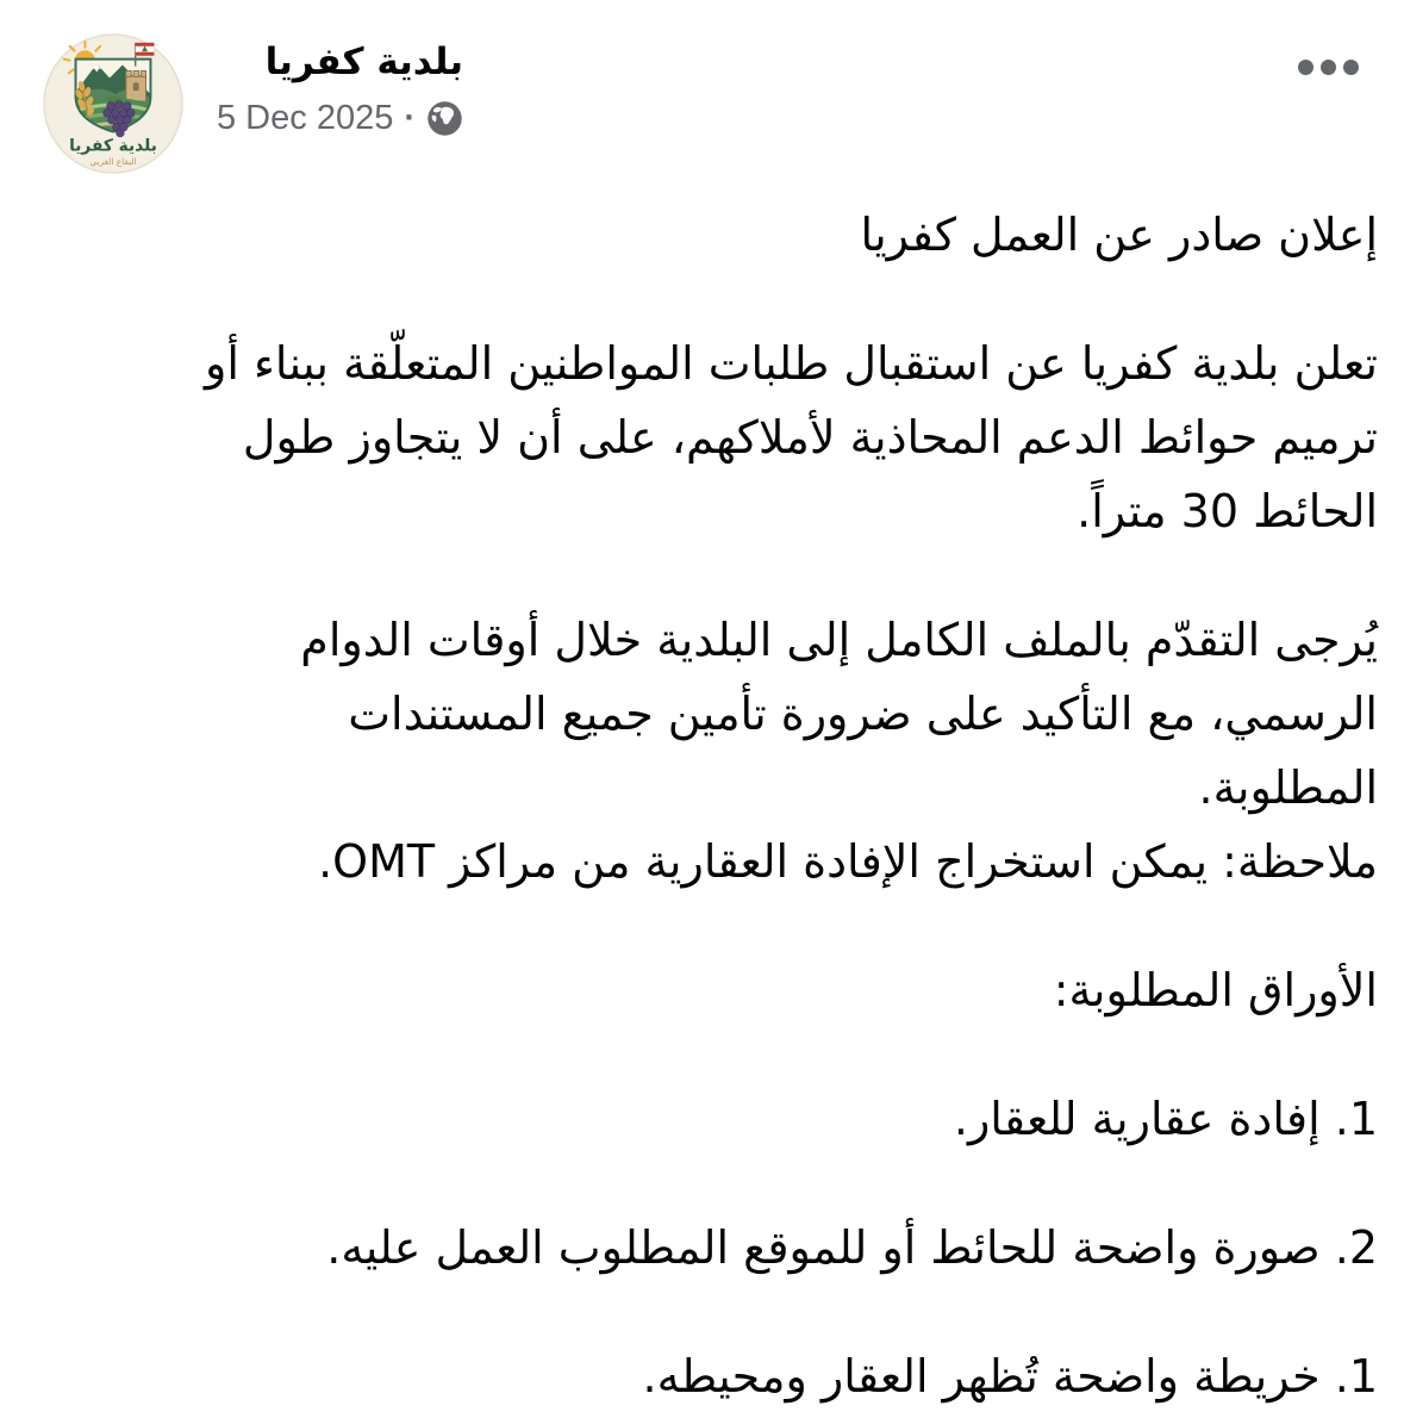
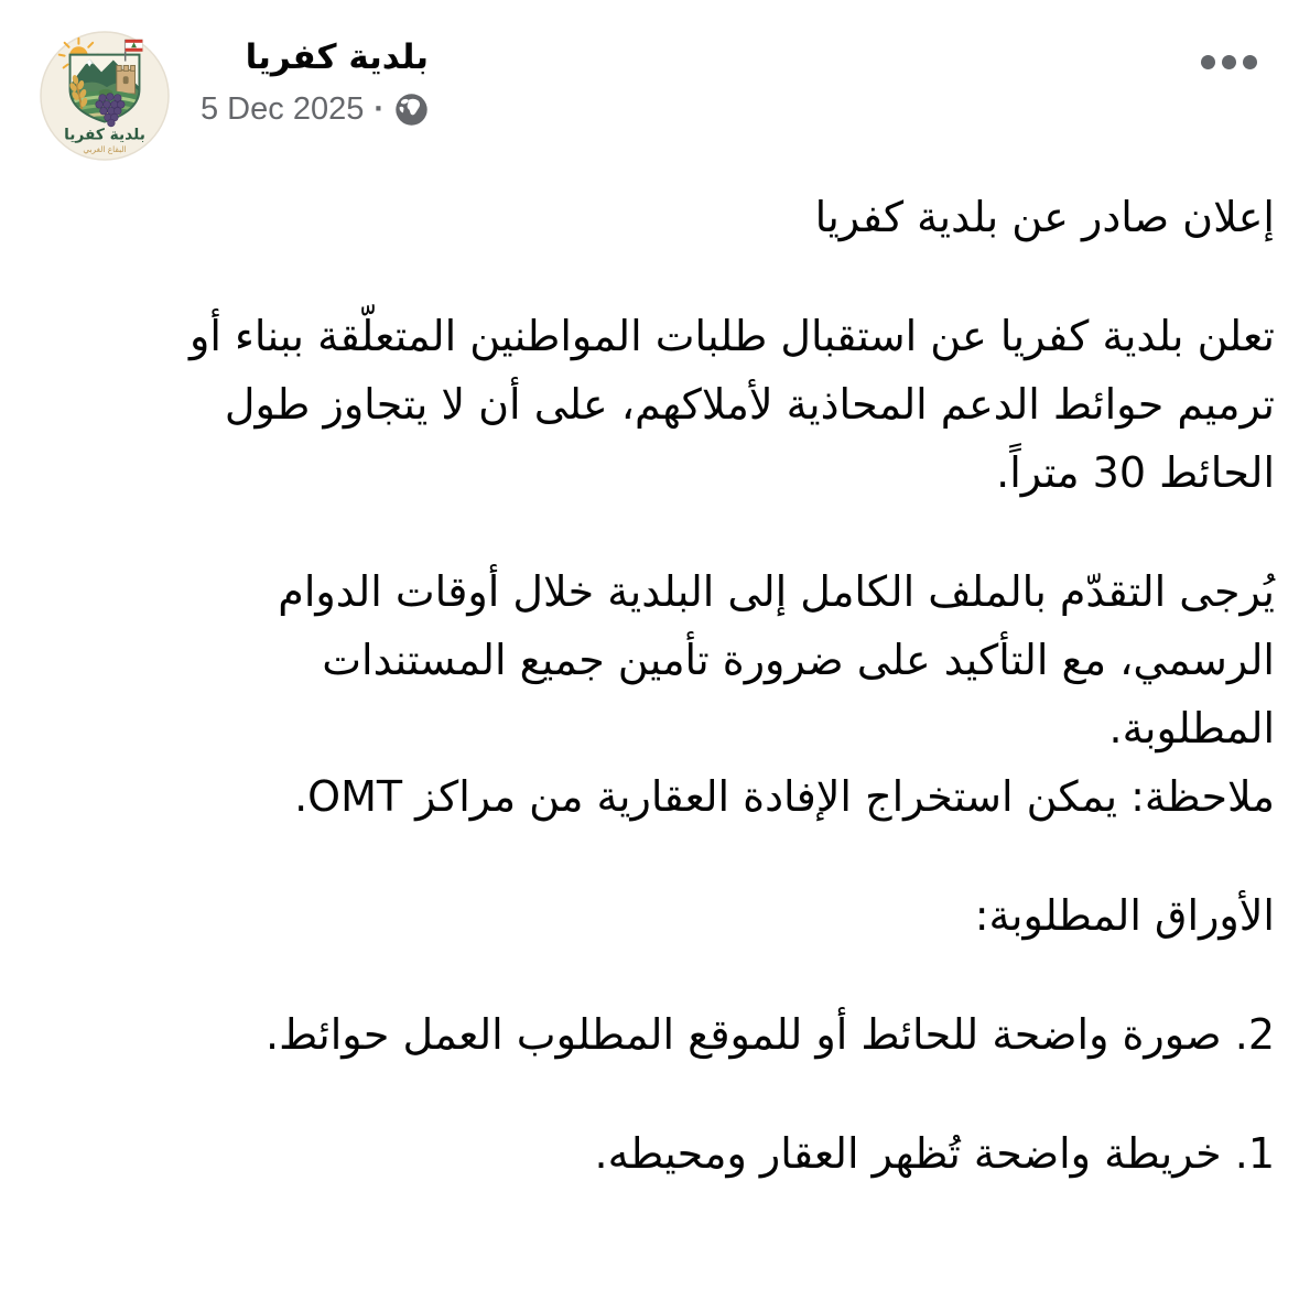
  بلدية كفريا
  البقاع الغربي
  بلدية كفريا
  5 Dec 2025
  ·
- إعلان صادر عن العمل كفريا
+ إعلان صادر عن بلدية كفريا
  تعلن بلدية كفريا عن استقبال طلبات المواطنين المتعلّقة ببناء أو
  ترميم حوائط الدعم المحاذية لأملاكهم، على أن لا يتجاوز طول
  الحائط 30 متراً.
  يُرجى التقدّم بالملف الكامل إلى البلدية خلال أوقات الدوام
  الرسمي، مع التأكيد على ضرورة تأمين جميع المستندات
  المطلوبة.
  ملاحظة: يمكن استخراج الإفادة العقارية من مراكز OMT.
  الأوراق المطلوبة:
- 1. إفادة عقارية للعقار.
- 2. صورة واضحة للحائط أو للموقع المطلوب العمل عليه.
+ 2. صورة واضحة للحائط أو للموقع المطلوب العمل حوائط.
  1. خريطة واضحة تُظهر العقار ومحيطه.
